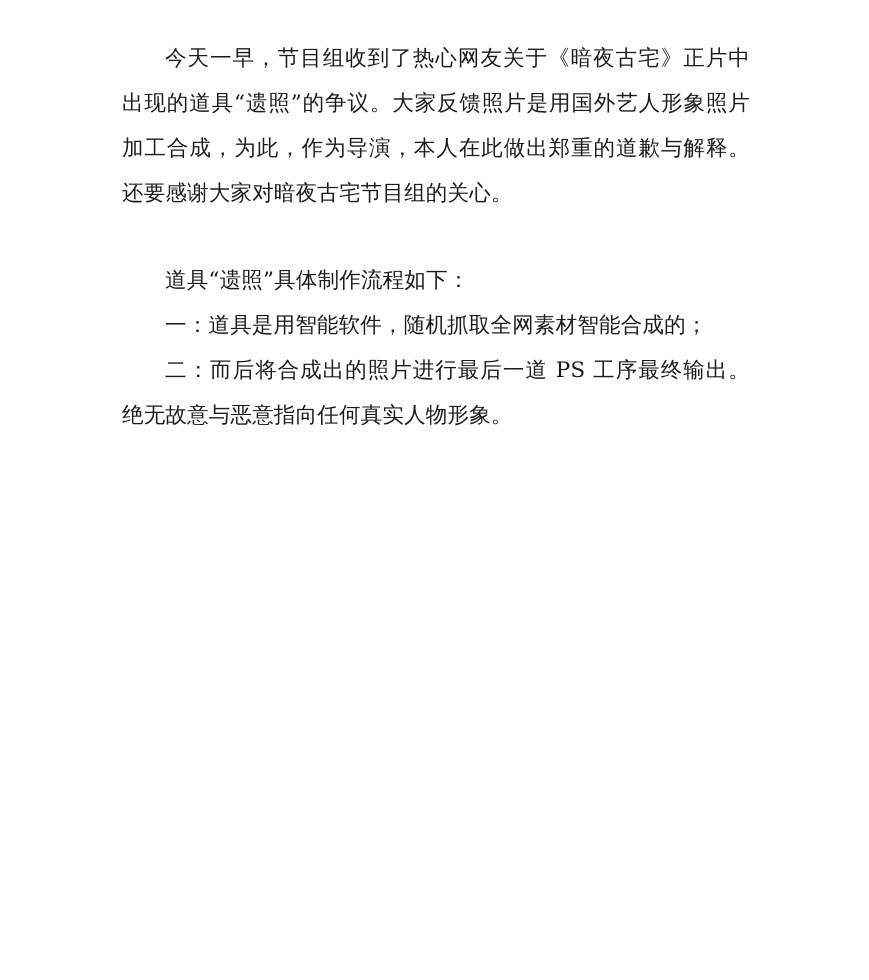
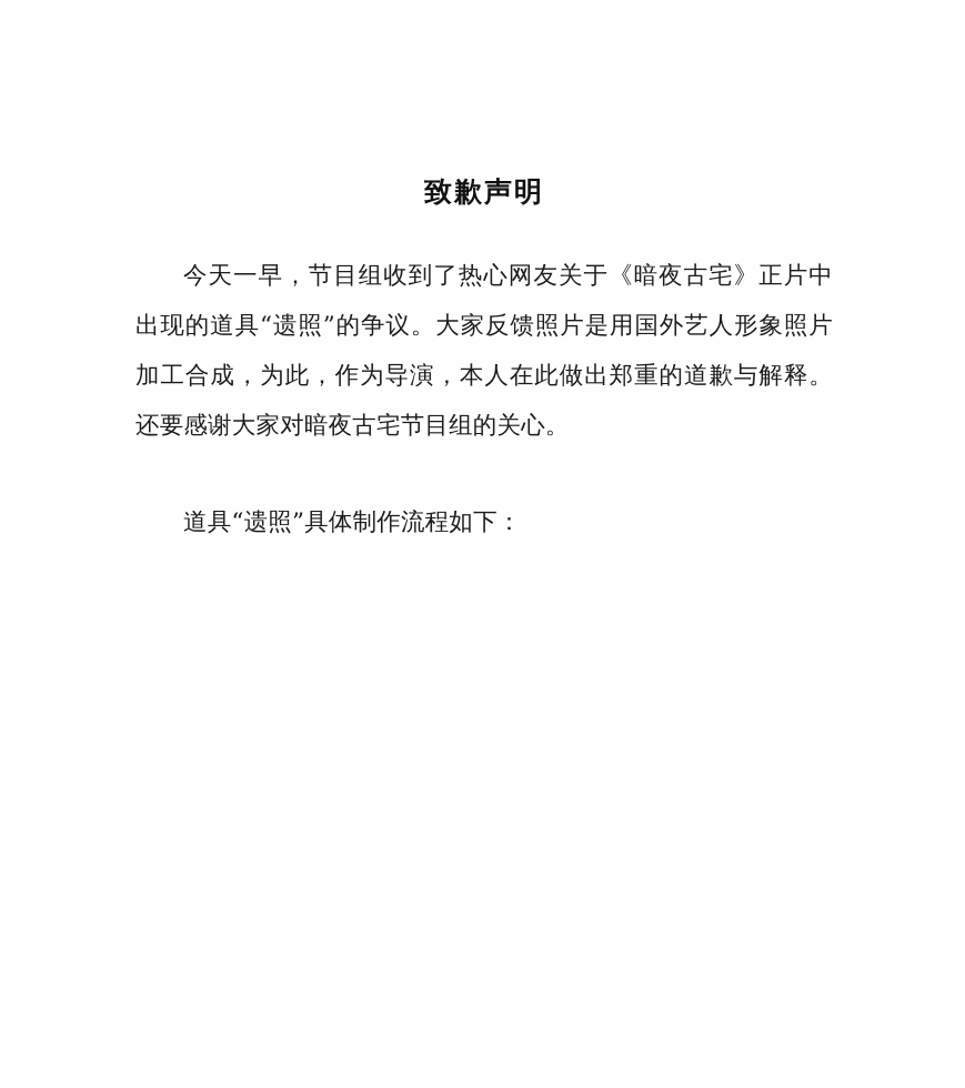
+ 致歉声明
  今天一早，节目组收到了热心网友关于《暗夜古宅》正片中出现的道具“遗照”的争议。大家反馈照片是用国外艺人形象照片加工合成，为此，作为导演，本人在此做出郑重的道歉与解释。还要感谢大家对暗夜古宅节目组的关心。
  道具“遗照”具体制作流程如下：
- 一：道具是用智能软件，随机抓取全网素材智能合成的；
- 二：而后将合成出的照片进行最后一道 PS 工序最终输出。绝无故意与恶意指向任何真实人物形象。
